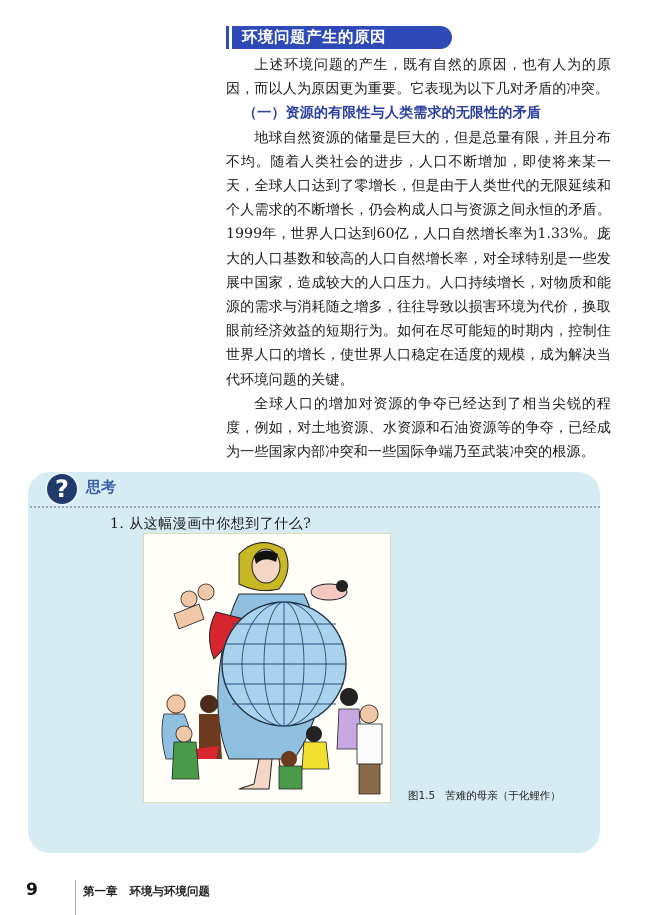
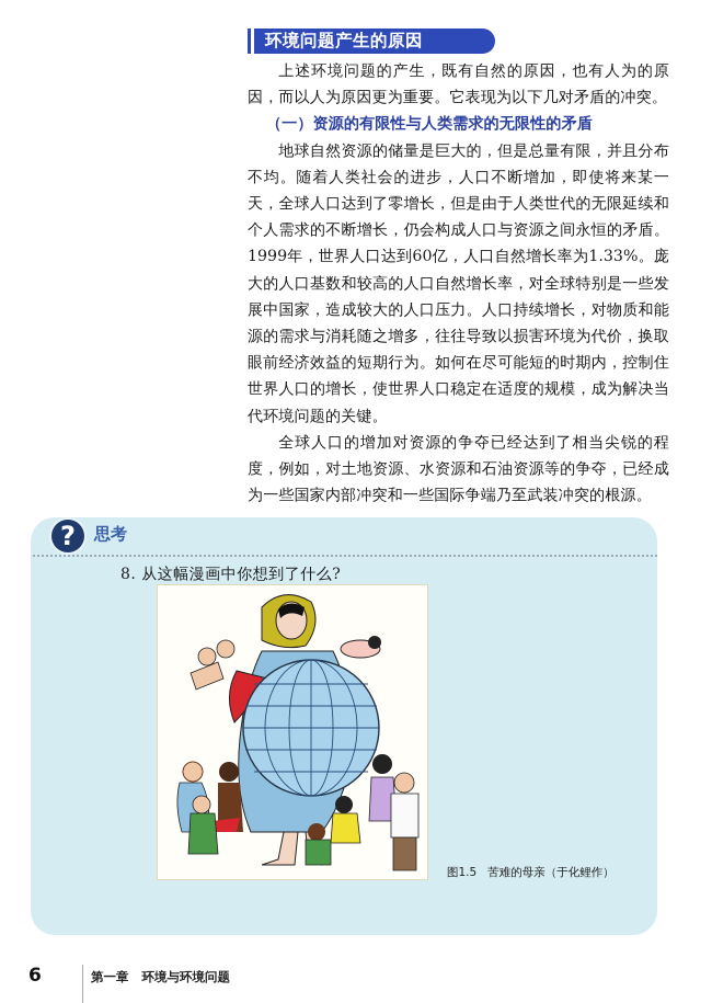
  环境问题产生的原因
  上述环境问题的产生，既有自然的原因，也有人为的原因，而以人为原因更为重要。它表现为以下几对矛盾的冲突。
  （一）资源的有限性与人类需求的无限性的矛盾
  地球自然资源的储量是巨大的，但是总量有限，并且分布不均。随着人类社会的进步，人口不断增加，即使将来某一天，全球人口达到了零增长，但是由于人类世代的无限延续和个人需求的不断增长，仍会构成人口与资源之间永恒的矛盾。1999年，世界人口达到60亿，人口自然增长率为1.33%。庞大的人口基数和较高的人口自然增长率，对全球特别是一些发展中国家，造成较大的人口压力。人口持续增长，对物质和能源的需求与消耗随之增多，往往导致以损害环境为代价，换取眼前经济效益的短期行为。如何在尽可能短的时期内，控制住世界人口的增长，使世界人口稳定在适度的规模，成为解决当代环境问题的关键。
  全球人口的增加对资源的争夺已经达到了相当尖锐的程度，例如，对土地资源、水资源和石油资源等的争夺，已经成为一些国家内部冲突和一些国际争端乃至武装冲突的根源。
  ?
  思考
- 1. 从这幅漫画中你想到了什么?
+ 8. 从这幅漫画中你想到了什么?
  图1.5 苦难的母亲（于化鲤作）
- 9
+ 6
  第一章 环境与环境问题
